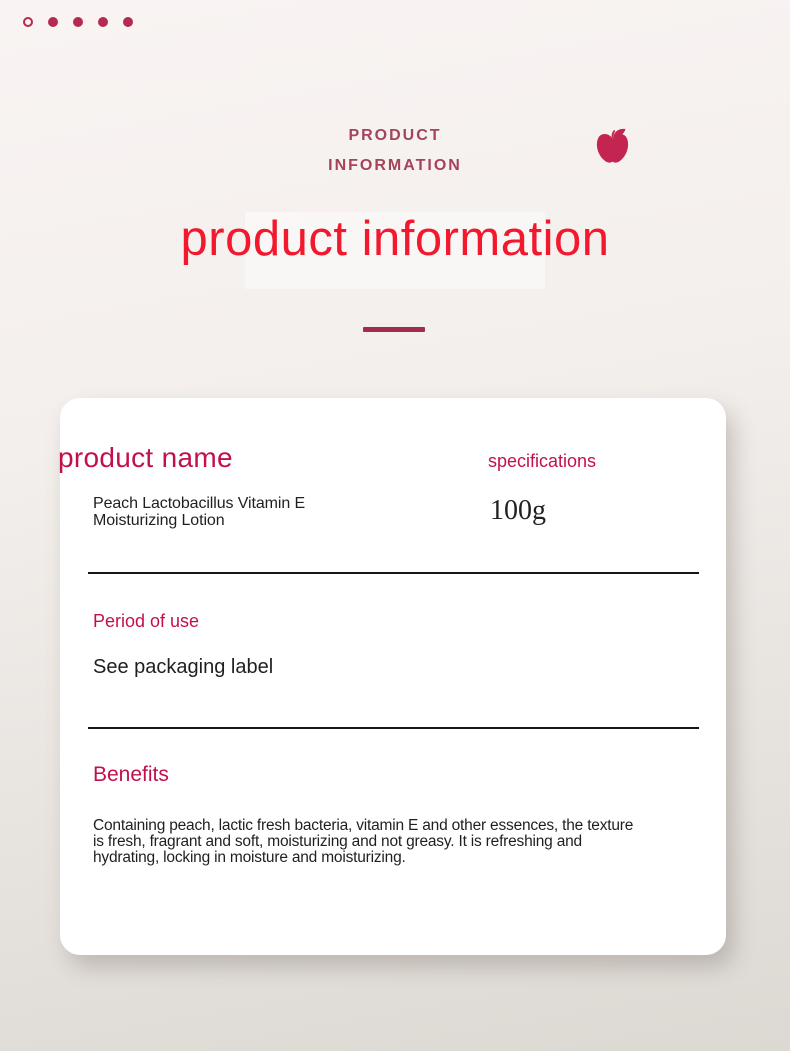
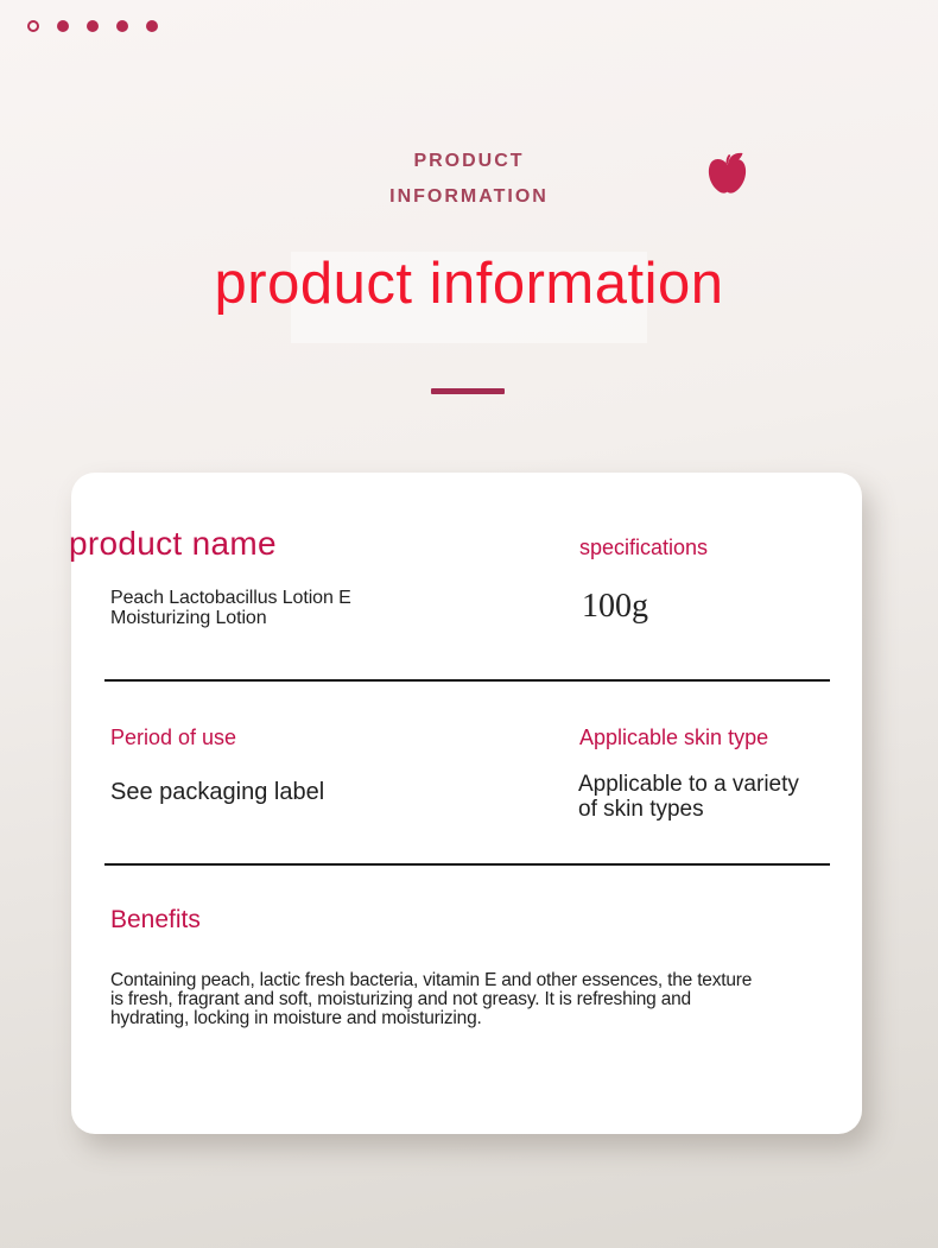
  PRODUCT
  INFORMATION
  product information
  product name
- Peach Lactobacillus Vitamin E Moisturizing Lotion
+ Peach Lactobacillus Lotion E Moisturizing Lotion
  specifications
  100g
  Period of use
  See packaging label
+ Applicable skin type
+ Applicable to a variety of skin types
  Benefits
  Containing peach, lactic fresh bacteria, vitamin E and other essences, the texture is fresh, fragrant and soft, moisturizing and not greasy. It is refreshing and hydrating, locking in moisture and moisturizing.
